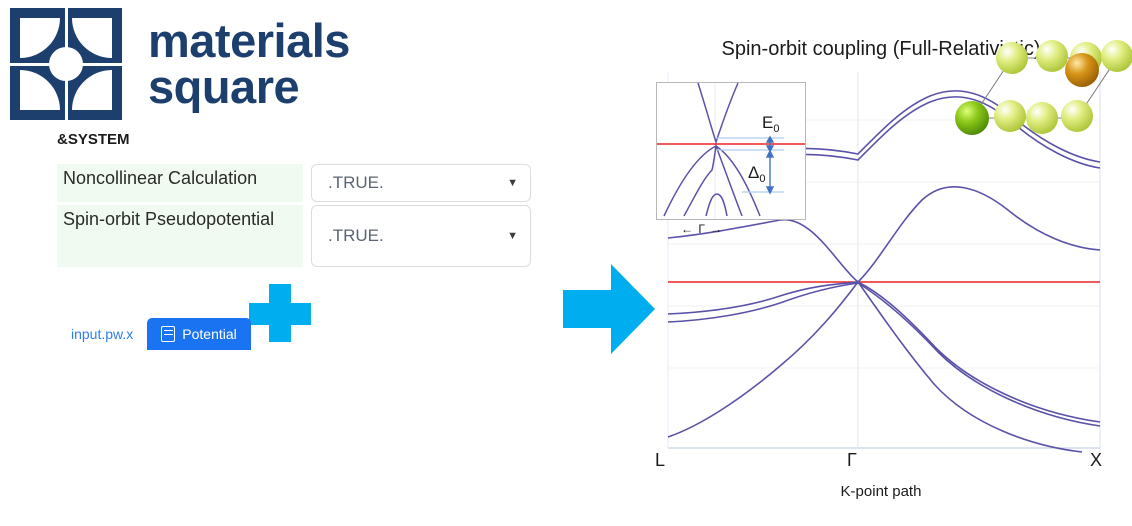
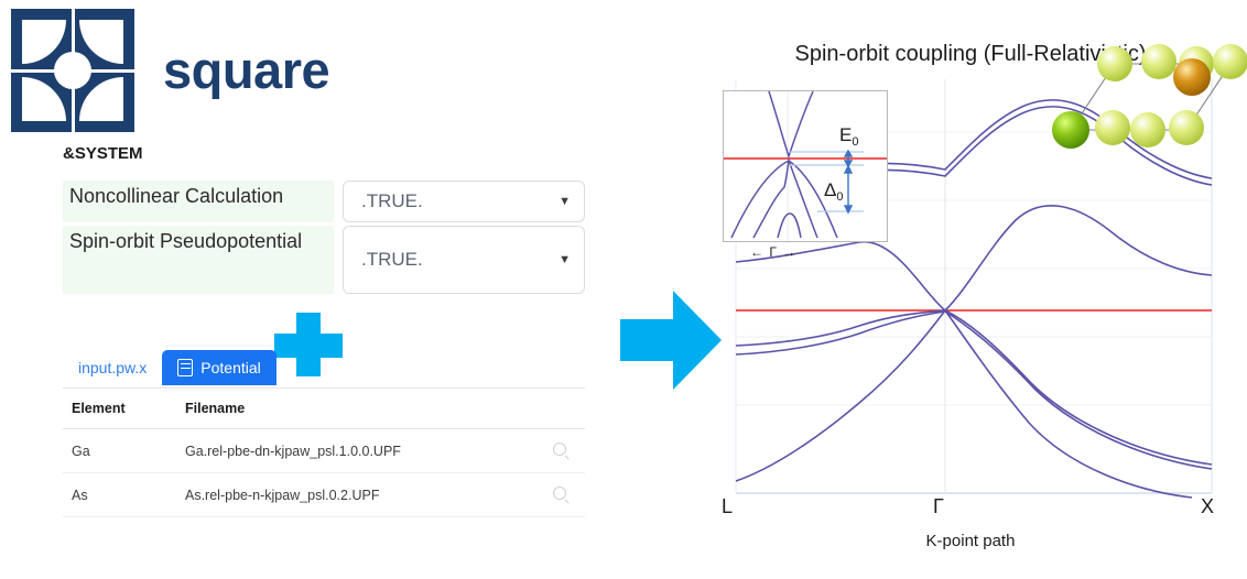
- materials
  square
  &SYSTEM
  Noncollinear Calculation
  .TRUE.
  ▼
  Spin-orbit Pseudopotential
  .TRUE.
  ▼
  input.pw.x
  Potential
+ Element	Filename
+ Ga	Ga.rel-pbe-dn-kjpaw_psl.1.0.0.UPF
+ As	As.rel-pbe-n-kjpaw_psl.0.2.UPF
  Spin-orbit coupling (Full-Relativc)
  E0
  Δ0
  ← Γ →
  L
  Γ
  X
  K-point path
